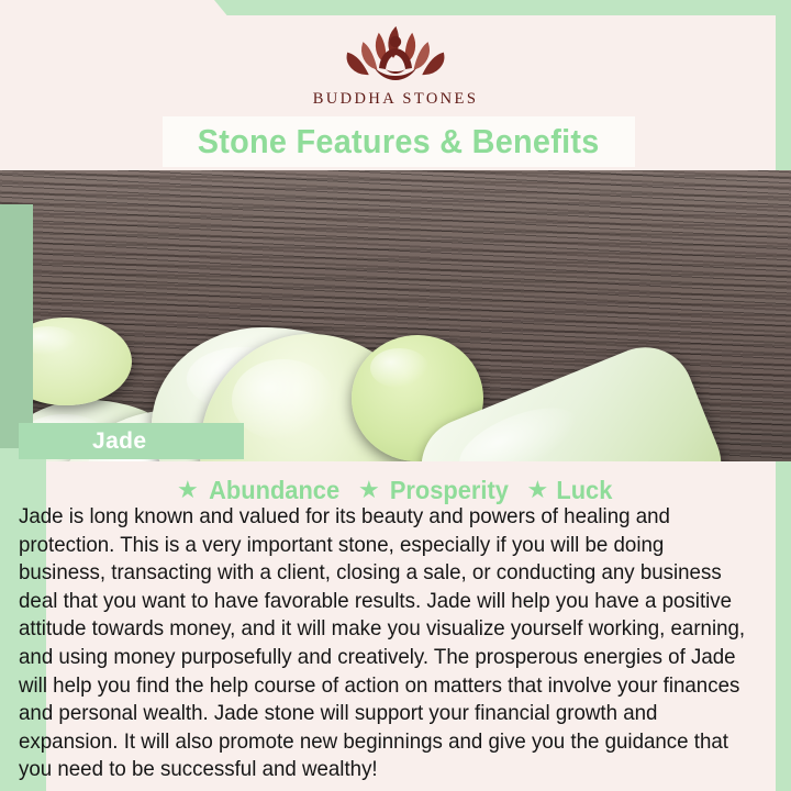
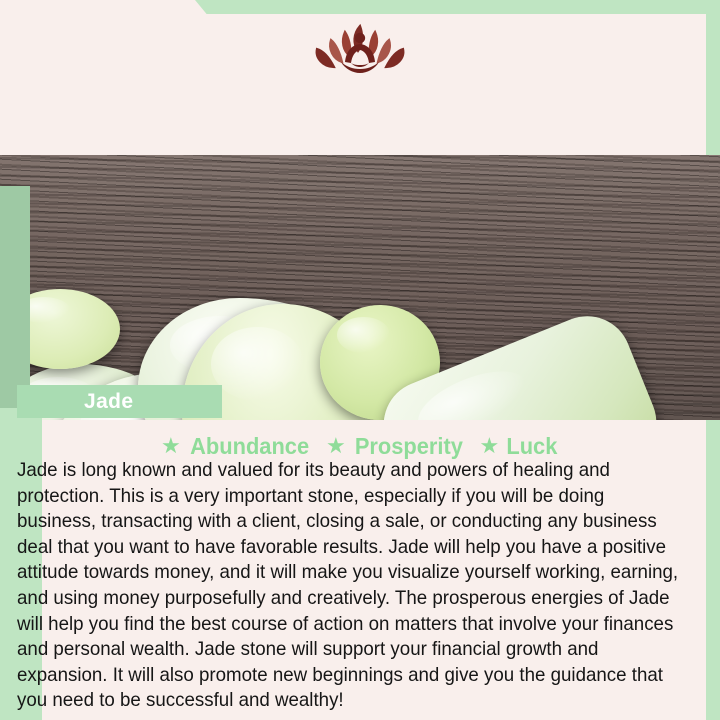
- BUDDHA STONES
- Stone Features & Benefits
  Jade
  ★
  Abundance
  ★
  Prosperity
  ★
  Luck
- Jade is long known and valued for its beauty and powers of healing and protection. This is a very important stone, especially if you will be doing business, transacting with a client, closing a sale, or conducting any business deal that you want to have favorable results. Jade will help you have a positive attitude towards money, and it will make you visualize yourself working, earning, and using money purposefully and creatively. The prosperous energies of Jade will help you find the help course of action on matters that involve your finances and personal wealth. Jade stone will support your financial growth and expansion. It will also promote new beginnings and give you the guidance that you need to be successful and wealthy!
+ Jade is long known and valued for its beauty and powers of healing and protection. This is a very important stone, especially if you will be doing business, transacting with a client, closing a sale, or conducting any business deal that you want to have favorable results. Jade will help you have a positive attitude towards money, and it will make you visualize yourself working, earning, and using money purposefully and creatively. The prosperous energies of Jade will help you find the best course of action on matters that involve your finances and personal wealth. Jade stone will support your financial growth and expansion. It will also promote new beginnings and give you the guidance that you need to be successful and wealthy!
